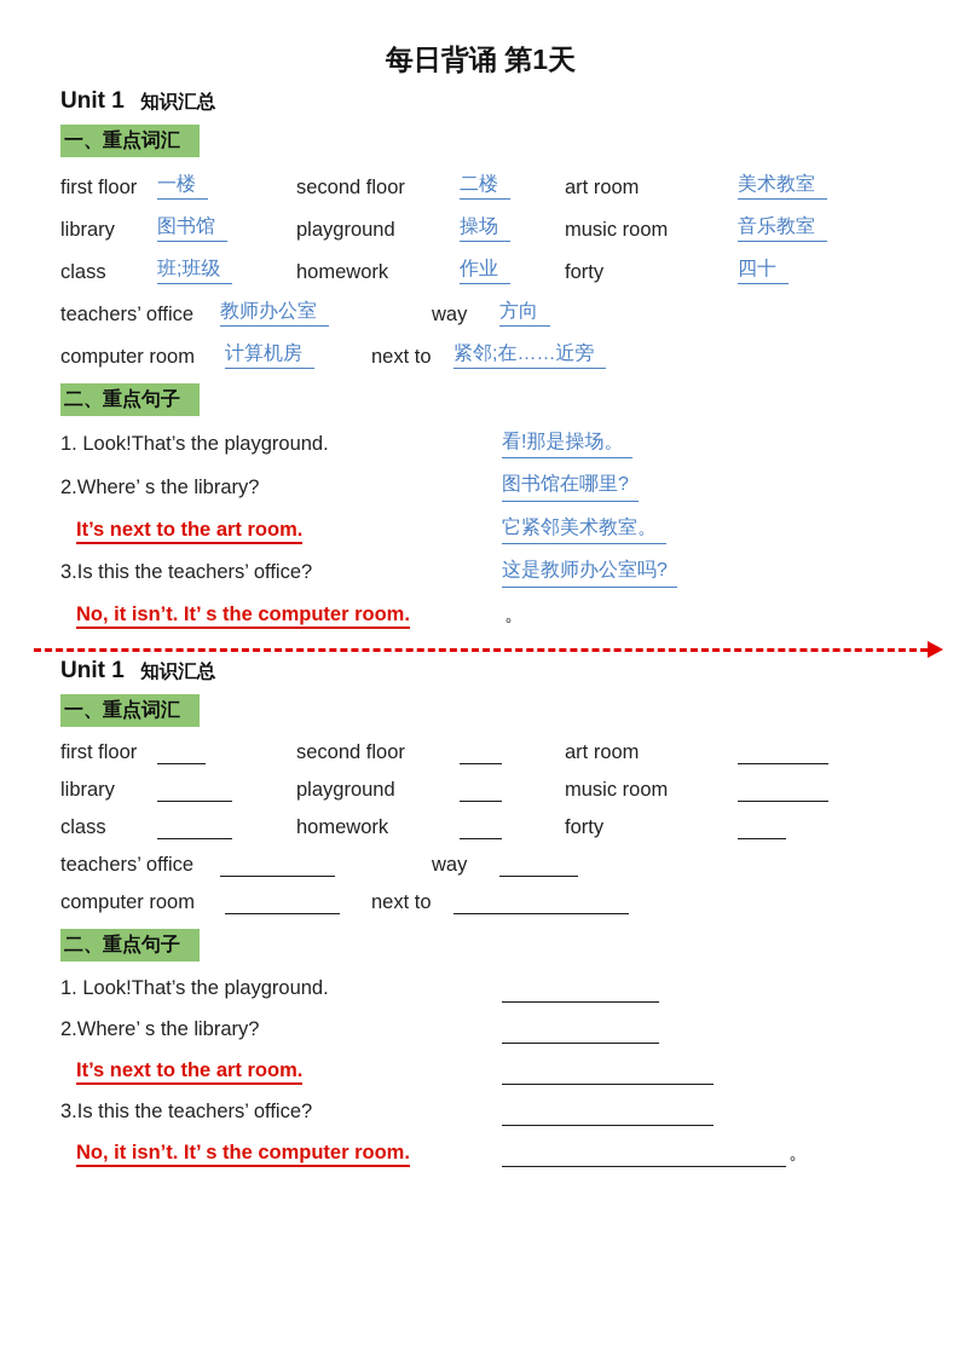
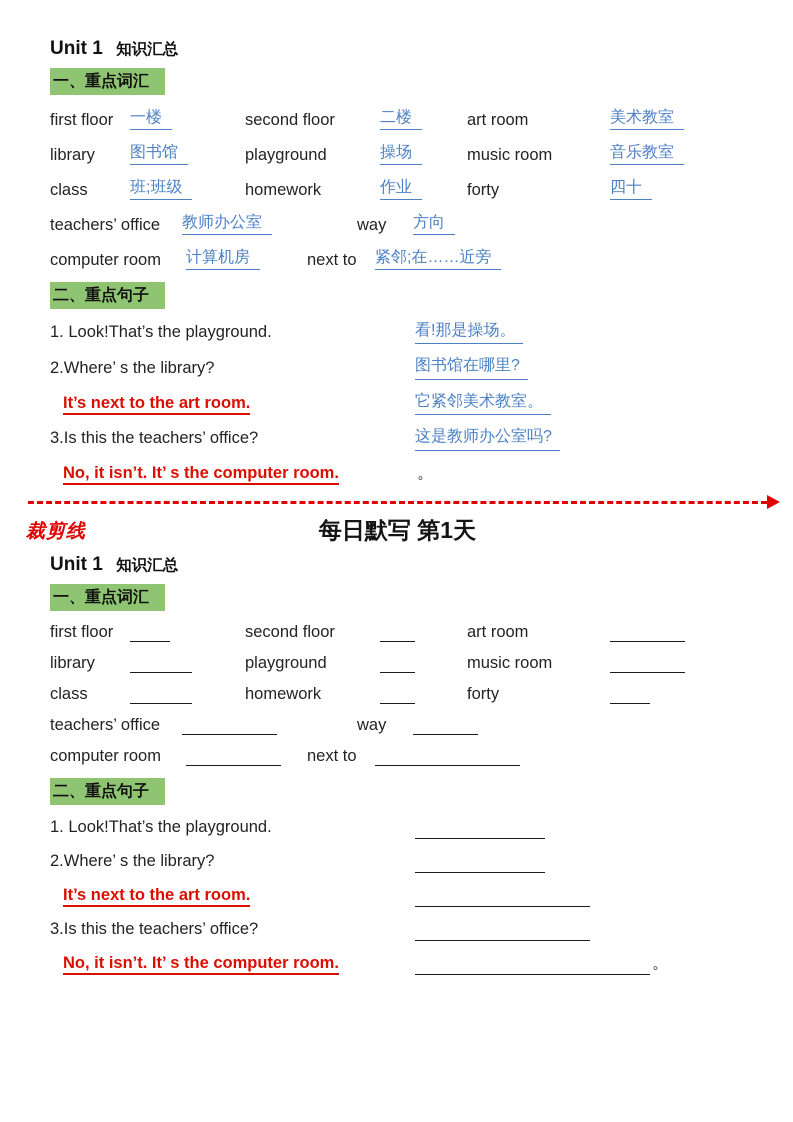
- 每日背诵 第1天
  Unit 1 知识汇总
  一、重点词汇
  first floor
  一楼
  second floor
  二楼
  art room
  美术教室
  library
  图书馆
  playground
  操场
  music room
  音乐教室
  class
  班;班级
  homework
  作业
  forty
  四十
  teachers’ office
  教师办公室
  way
  方向
  computer room
  计算机房
  next to
  紧邻;在……近旁
  二、重点句子
  1. Look!That’s the playground.
  看!那是操场。
  2.Where’ s the library?
  图书馆在哪里?
  It’s next to the art room.
  它紧邻美术教室。
  3.Is this the teachers’ office?
  这是教师办公室吗?
  No, it isn’t. It’ s the computer room.
  。
+ 裁剪线
+ 每日默写 第1天
  Unit 1 知识汇总
  一、重点词汇
  first floor
  second floor
  art room
  library
  playground
  music room
  class
  homework
  forty
  teachers’ office
  way
  computer room
  next to
  二、重点句子
  1. Look!That’s the playground.
  2.Where’ s the library?
  It’s next to the art room.
  3.Is this the teachers’ office?
  No, it isn’t. It’ s the computer room.
  。
